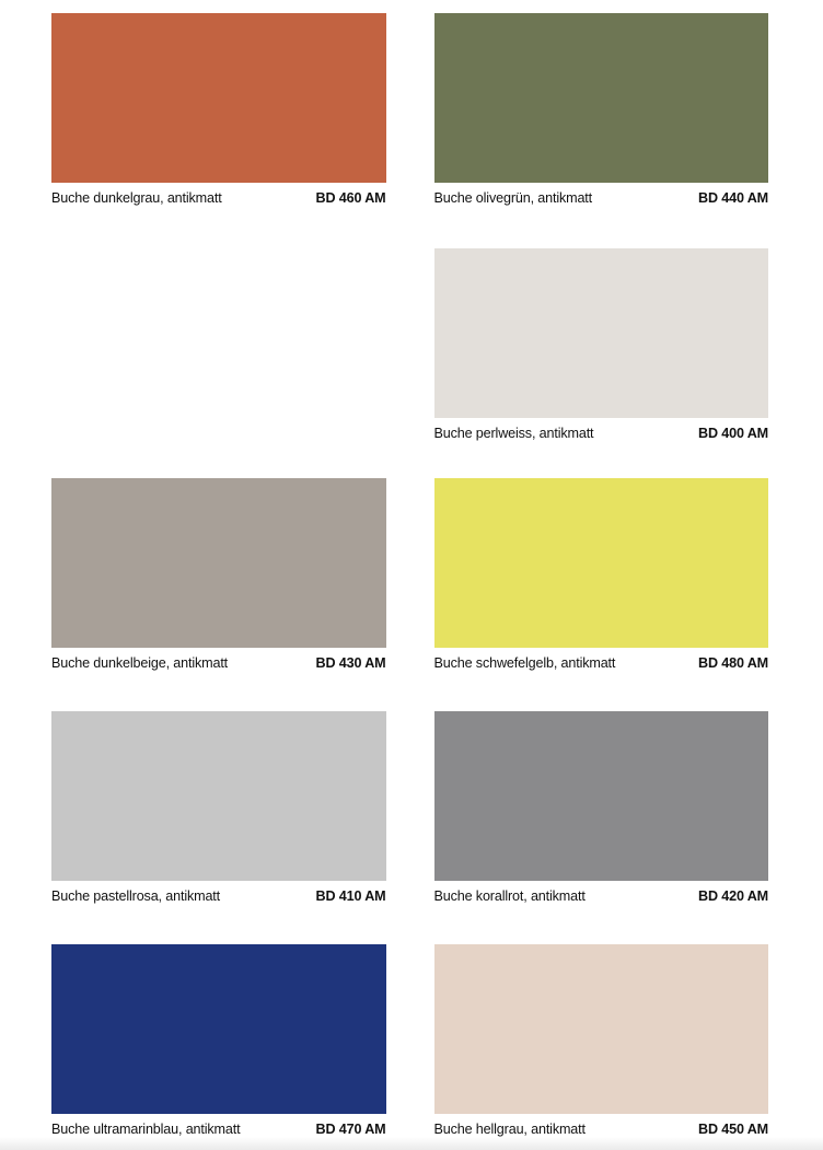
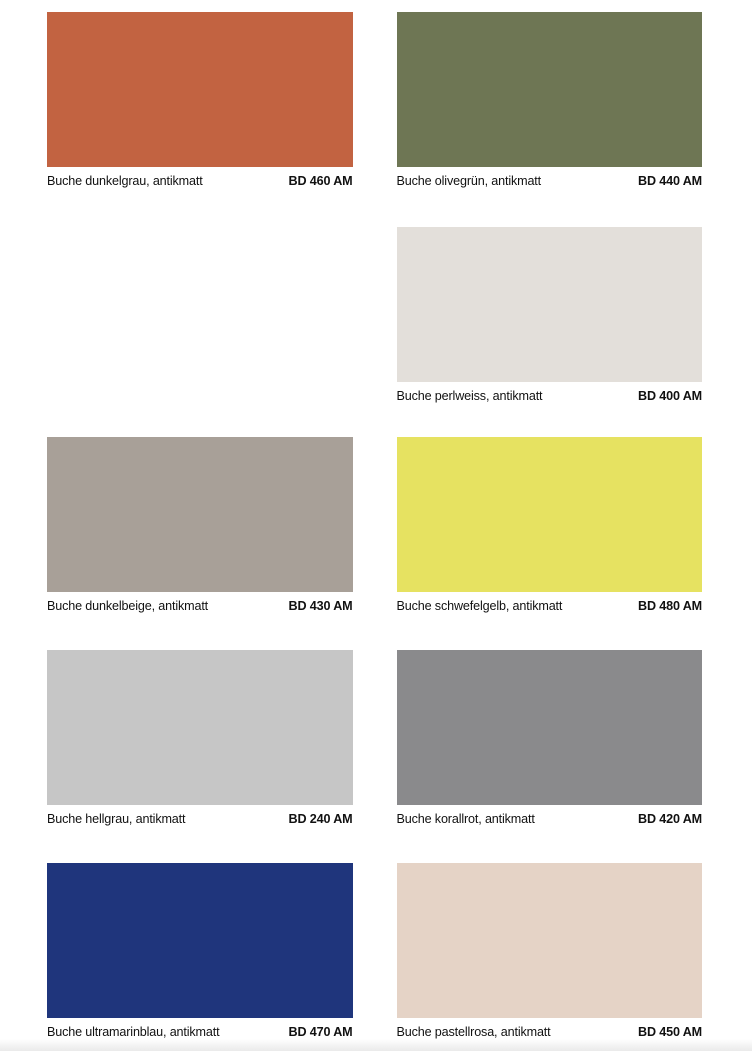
  Buche dunkelgrau, antikmatt
  BD 460 AM
  Buche olivegrün, antikmatt
  BD 440 AM
  Buche perlweiss, antikmatt
  BD 400 AM
  Buche dunkelbeige, antikmatt
  BD 430 AM
  Buche schwefelgelb, antikmatt
  BD 480 AM
- Buche pastellrosa, antikmatt
+ Buche hellgrau, antikmatt
- BD 410 AM
+ BD 240 AM
  Buche korallrot, antikmatt
  BD 420 AM
  Buche ultramarinblau, antikmatt
  BD 470 AM
- Buche hellgrau, antikmatt
+ Buche pastellrosa, antikmatt
  BD 450 AM
